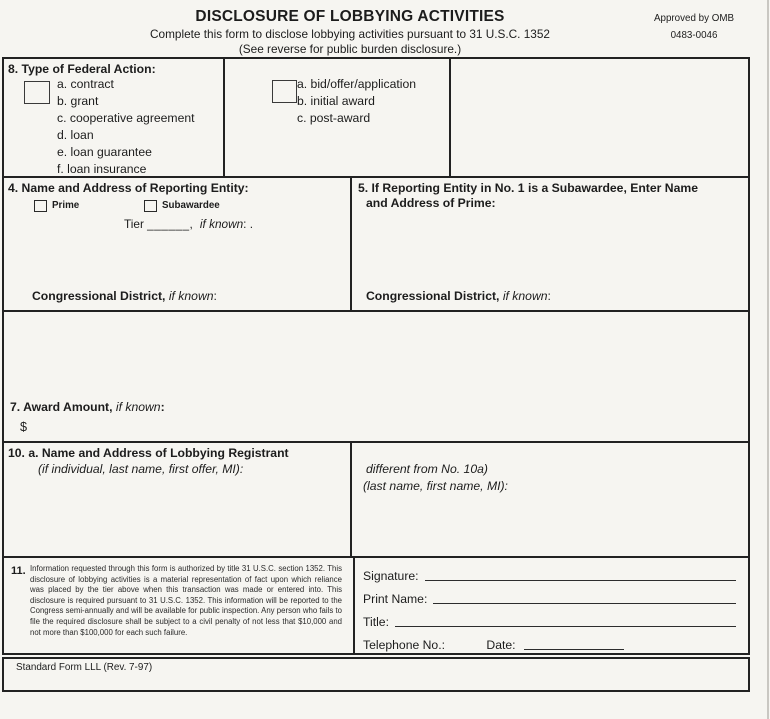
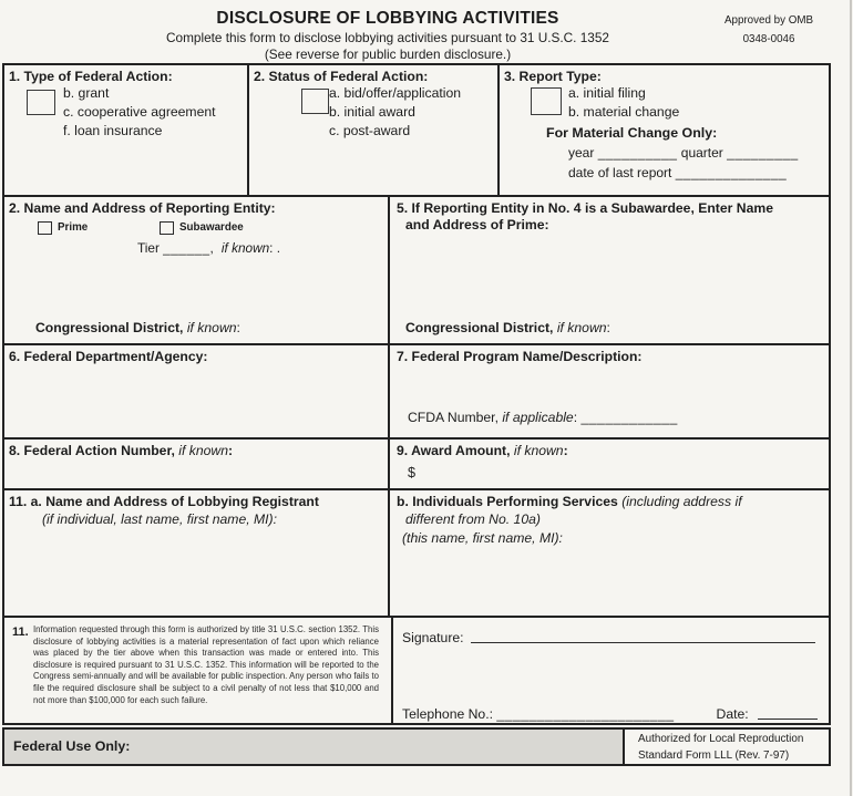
  DISCLOSURE OF LOBBYING ACTIVITIES
  Complete this form to disclose lobbying activities pursuant to 31 U.S.C. 1352
  (See reverse for public burden disclosure.)
  Approved by OMB
- 0483-0046
+ 0348-0046
- 8. Type of Federal Action:
+ 1. Type of Federal Action:
- a. contract
  b. grant
  c. cooperative agreement
- d. loan
- e. loan guarantee
  f. loan insurance
+ 2. Status of Federal Action:
  a. bid/offer/application
  b. initial award
  c. post-award
+ 3. Report Type:
+ a. initial filing
+ b. material change
+ For Material Change Only:
+ year __________ quarter _________
+ date of last report ______________
- 4. Name and Address of Reporting Entity:
+ 2. Name and Address of Reporting Entity:
  Prime
  Subawardee
  Tier ______, if known: .
  Congressional District, if known:
- 5. If Reporting Entity in No. 1 is a Subawardee, Enter Name
+ 5. If Reporting Entity in No. 4 is a Subawardee, Enter Name
  and Address of Prime:
  Congressional District, if known:
+ 6. Federal Department/Agency:
+ 7. Federal Program Name/Description:
+ CFDA Number, if applicable: ____________
+ 8. Federal Action Number, if known:
- 7. Award Amount, if known:
+ 9. Award Amount, if known:
  $
- 10. a. Name and Address of Lobbying Registrant
+ 11. a. Name and Address of Lobbying Registrant
- (if individual, last name, first offer, MI):
+ (if individual, last name, first name, MI):
+ b. Individuals Performing Services (including address if
  different from No. 10a)
- (last name, first name, MI):
+ (this name, first name, MI):
  11.
  Information requested through this form is authorized by title 31 U.S.C. section 1352. This disclosure of lobbying activities is a material representation of fact upon which reliance was placed by the tier above when this transaction was made or entered into. This disclosure is required pursuant to 31 U.S.C. 1352. This information will be reported to the Congress semi-annually and will be available for public inspection. Any person who fails to file the required disclosure shall be subject to a civil penalty of not less that $10,000 and not more than $100,000 for each such failure.
  Signature:
- Print Name:
- Title:
  Telephone No.:
+ ______________________
  Date:
+ Federal Use Only:
+ Authorized for Local Reproduction
  Standard Form LLL (Rev. 7-97)
